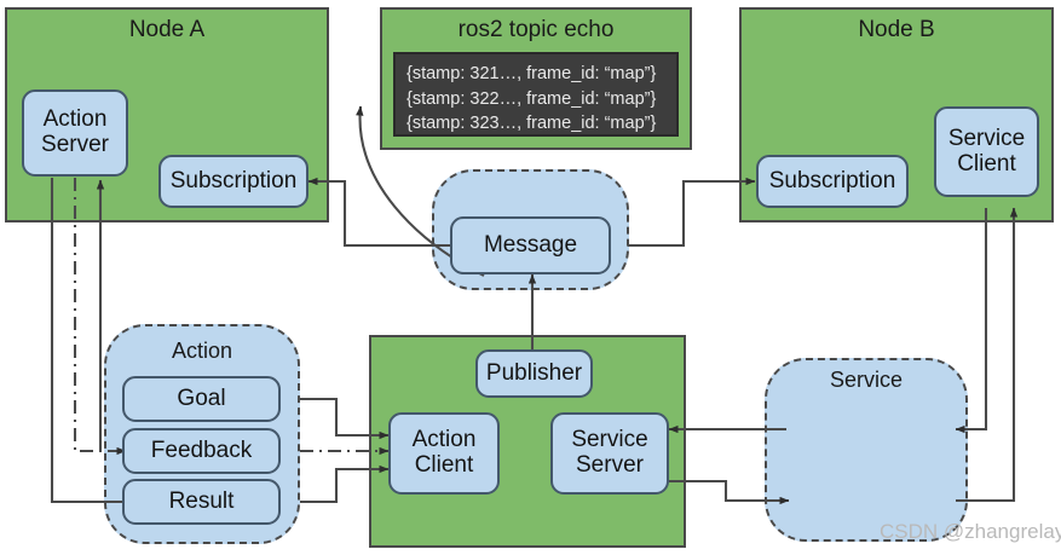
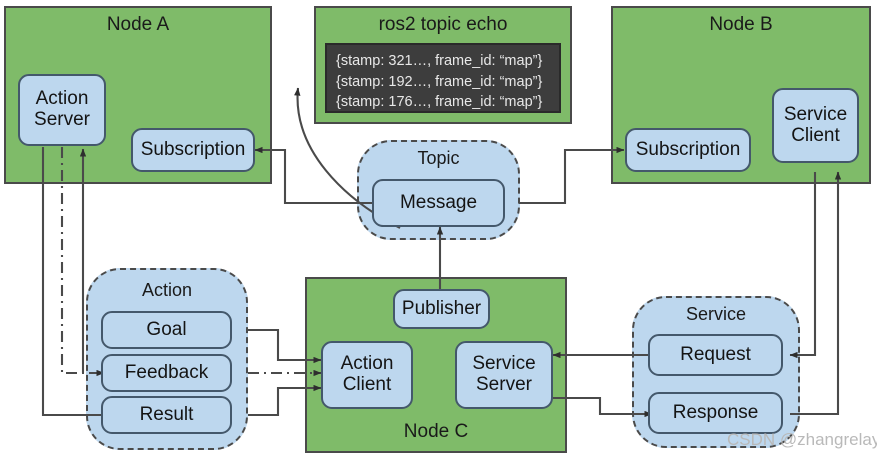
  Node A
  Node B
+ Node C
+ Topic
  Action
  Service
  ros2 topic echo
  {stamp: 321…, frame_id: “map”}
- {stamp: 322…, frame_id: “map”}
+ {stamp: 192…, frame_id: “map”}
- {stamp: 323…, frame_id: “map”}
+ {stamp: 176…, frame_id: “map”}
  Action
  Server
  Subscription
  Subscription
  Service
  Client
  Message
  Publisher
  Action
  Client
  Service
  Server
  Goal
  Feedback
  Result
+ Request
+ Response
  CSDN @zhangrelay
